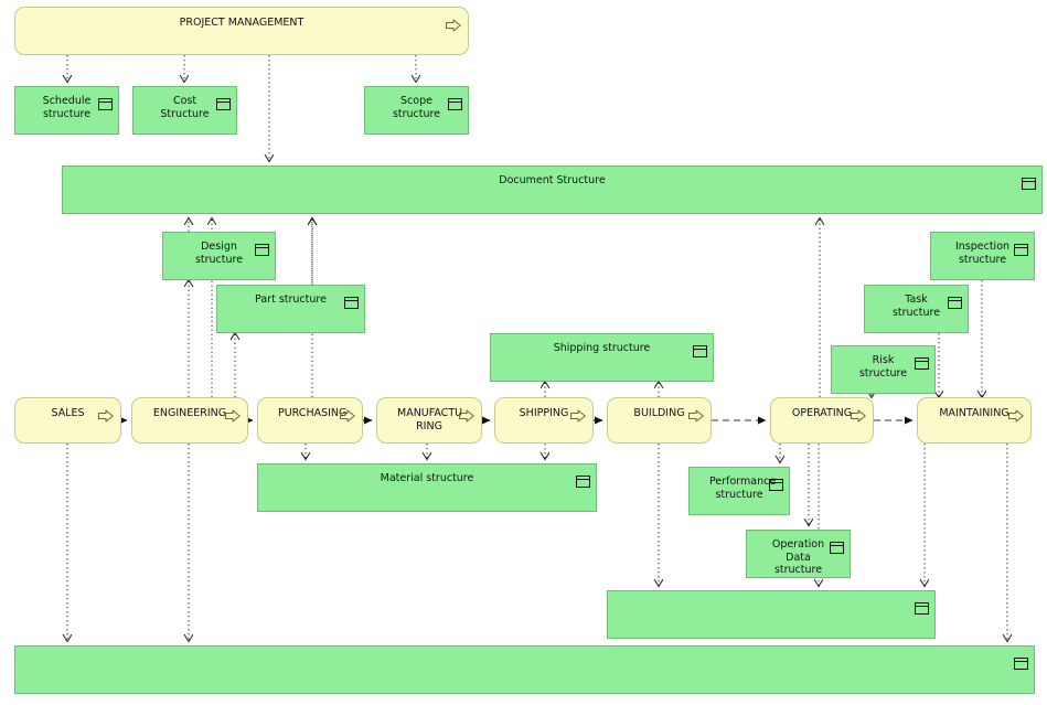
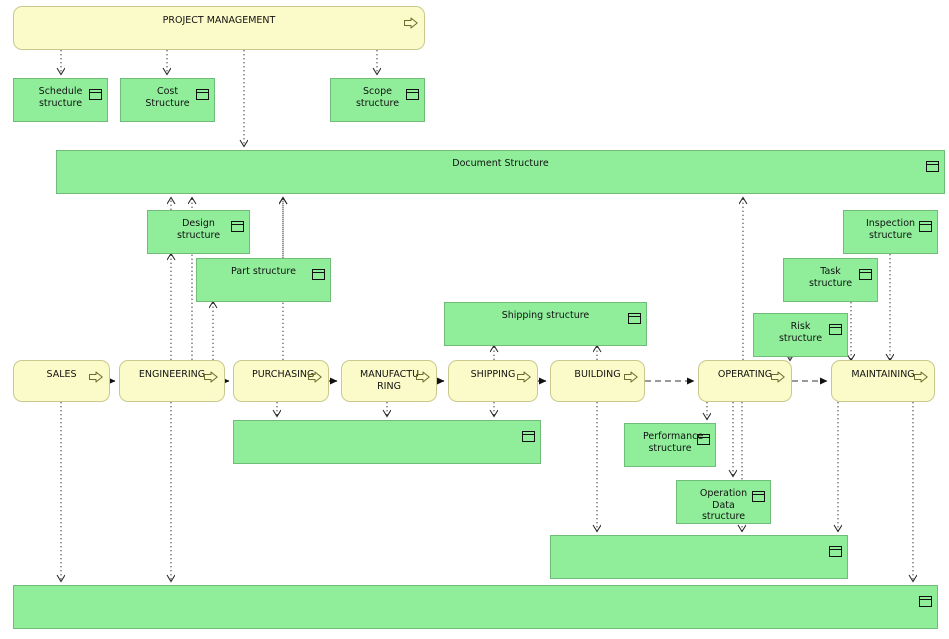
  PROJECT MANAGEMENT
  Schedule
  structure
  Cost Structure
  Scope
  structure
  Document Structure
  Design
  structure
  Part structure
  Inspection
  structure
  Task structure
  Risk structure
  Shipping structure
  SALES
  ENGINEERING
  PURCHASIN
  MANUFACTU
  RING
  SHIPPING
  BUILDING
  OPERATING
  MAINTAINING
- Material structure
  Performance
  structure
  Operation
  Data
  structure
